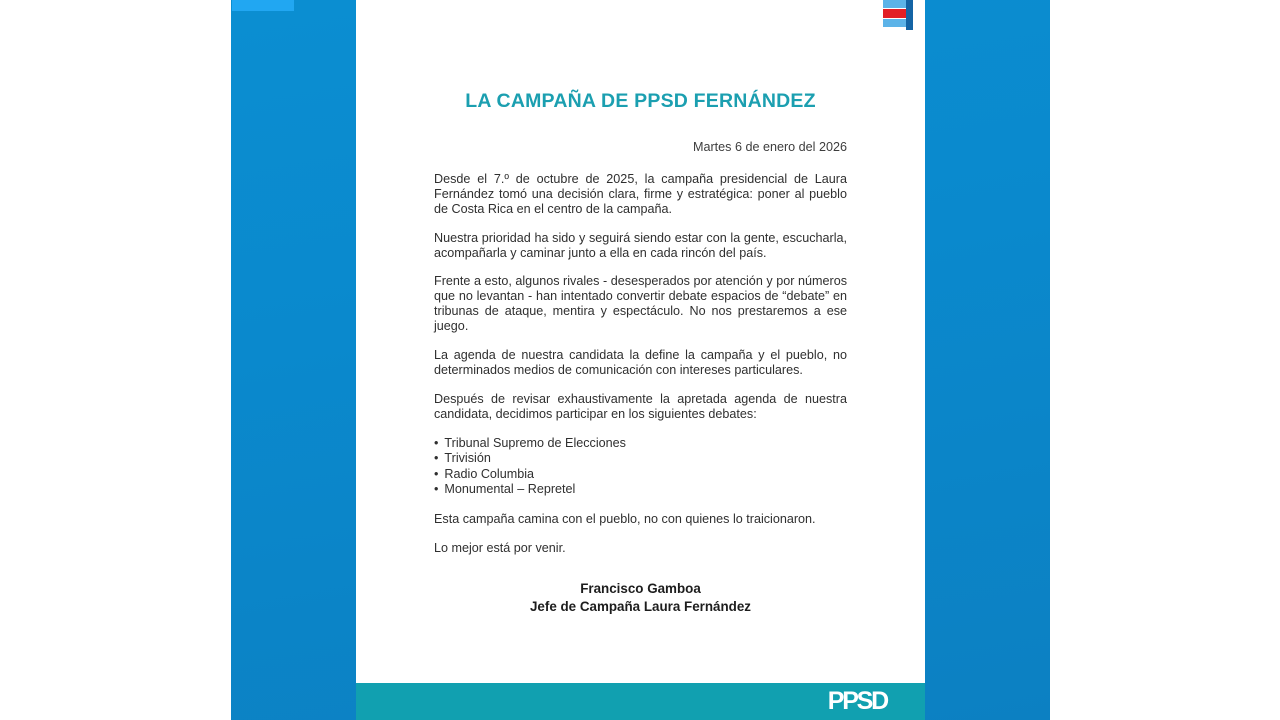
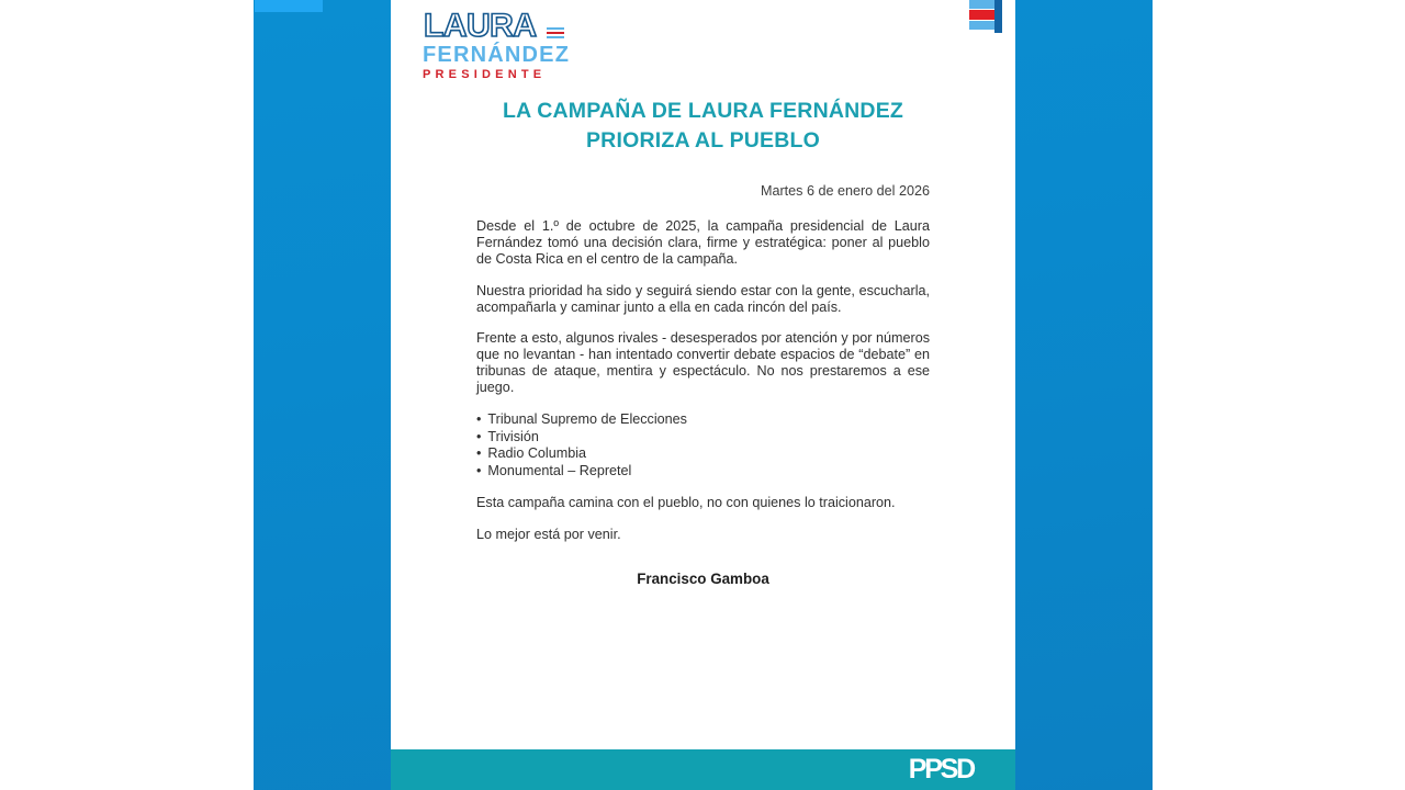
+ LAURA
+ FERNÁNDEZ
+ PRESIDENTE
- LA CAMPAÑA DE PPSD FERNÁNDEZ
+ LA CAMPAÑA DE LAURA FERNÁNDEZ
+ PRIORIZA AL PUEBLO
  Martes 6 de enero del 2026
- Desde el 7.º de octubre de 2025, la campaña presidencial de Laura Fernández tomó una decisión clara, firme y estratégica: poner al pueblo de Costa Rica en el centro de la campaña.
+ Desde el 1.º de octubre de 2025, la campaña presidencial de Laura Fernández tomó una decisión clara, firme y estratégica: poner al pueblo de Costa Rica en el centro de la campaña.
  Nuestra prioridad ha sido y seguirá siendo estar con la gente, escucharla, acompañarla y caminar junto a ella en cada rincón del país.
  Frente a esto, algunos rivales - desesperados por atención y por números que no levantan - han intentado convertir debate espacios de “debate” en tribunas de ataque, mentira y espectáculo. No nos prestaremos a ese juego.
- La agenda de nuestra candidata la define la campaña y el pueblo, no determinados medios de comunicación con intereses particulares.
- Después de revisar exhaustivamente la apretada agenda de nuestra candidata, decidimos participar en los siguientes debates:
  Tribunal Supremo de Elecciones
  Trivisión
  Radio Columbia
  Monumental – Repretel
  Esta campaña camina con el pueblo, no con quienes lo traicionaron.
  Lo mejor está por venir.
  Francisco Gamboa
- Jefe de Campaña Laura Fernández
  PPSD
